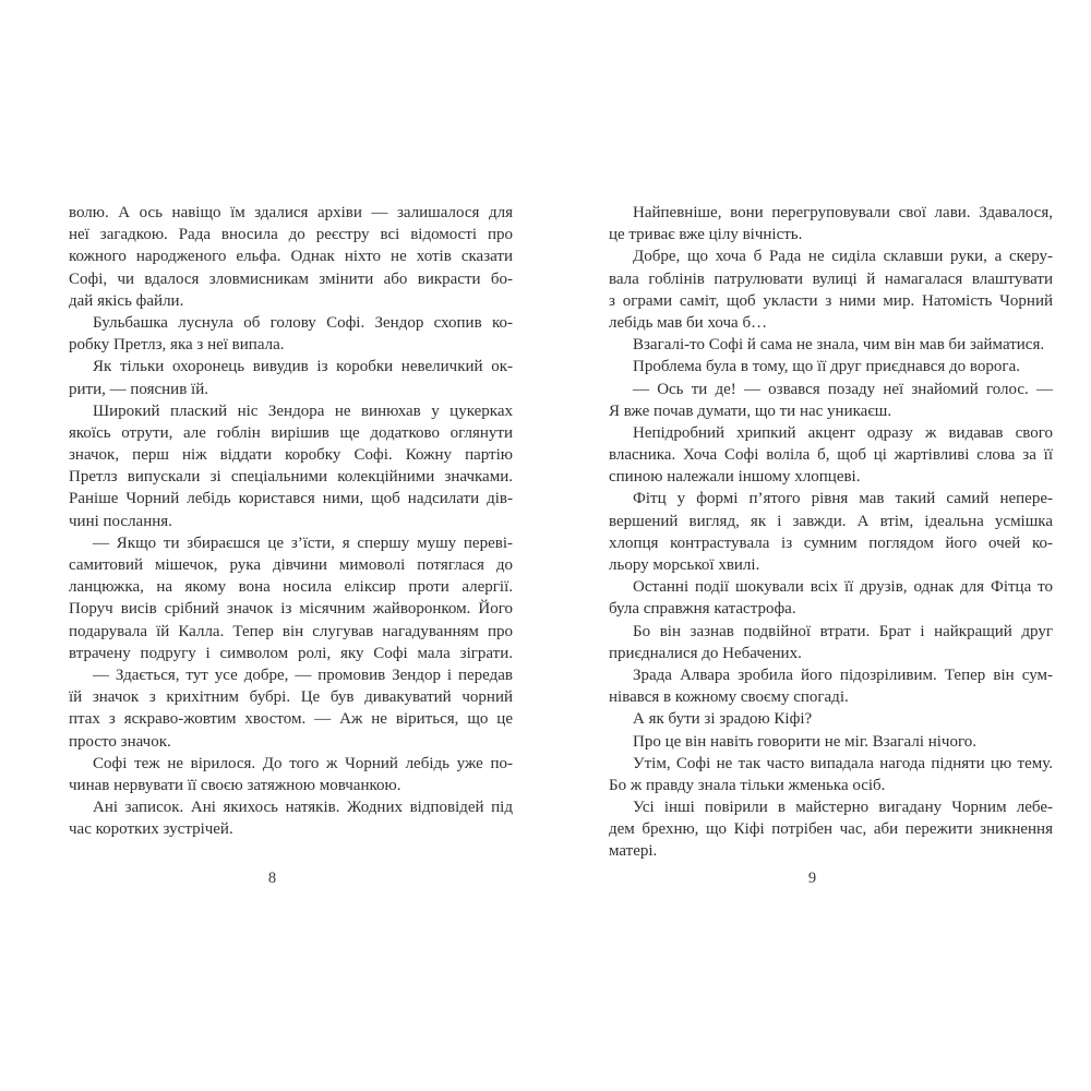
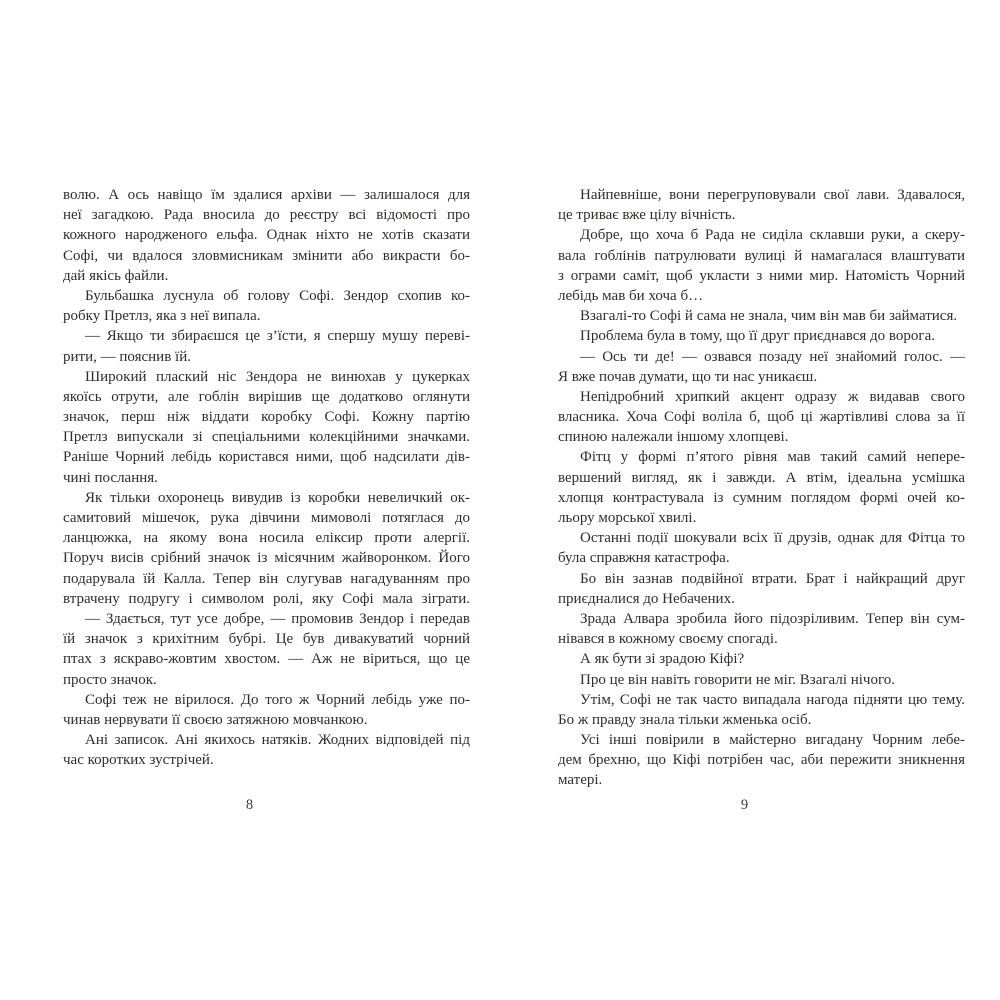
  волю. А ось навіщо їм здалися архіви — залишалося для
  неї загадкою. Рада вносила до реєстру всі відомості про
  кожного народженого ельфа. Однак ніхто не хотів сказати
  Софі, чи вдалося зловмисникам змінити або викрасти бо-
  дай якісь файли.
  Бульбашка луснула об голову Софі. Зендор схопив ко-
  робку Претлз, яка з неї випала.
- Як тільки охоронець вивудив із коробки невеличкий ок-
+ — Якщо ти збираєшся це з’їсти, я спершу мушу переві-
  рити, — пояснив їй.
  Широкий плаский ніс Зендора не винюхав у цукерках
  якоїсь отрути, але гоблін вирішив ще додатково оглянути
  значок, перш ніж віддати коробку Софі. Кожну партію
  Претлз випускали зі спеціальними колекційними значками.
  Раніше Чорний лебідь користався ними, щоб надсилати дів-
  чині послання.
- — Якщо ти збираєшся це з’їсти, я спершу мушу переві-
+ Як тільки охоронець вивудив із коробки невеличкий ок-
  самитовий мішечок, рука дівчини мимоволі потяглася до
  ланцюжка, на якому вона носила еліксир проти алергії.
  Поруч висів срібний значок із місячним жайворонком. Його
  подарувала їй Калла. Тепер він слугував нагадуванням про
  втрачену подругу і символом ролі, яку Софі мала зіграти.
  — Здається, тут усе добре, — промовив Зендор і передав
  їй значок з крихітним бубрі. Це був дивакуватий чорний
  птах з яскраво-жовтим хвостом. — Аж не віриться, що це
  просто значок.
  Софі теж не вірилося. До того ж Чорний лебідь уже по-
  чинав нервувати її своєю затяжною мовчанкою.
  Ані записок. Ані якихось натяків. Жодних відповідей під
  час коротких зустрічей.
  8
  Найпевніше, вони перегруповували свої лави. Здавалося,
  це триває вже цілу вічність.
  Добре, що хоча б Рада не сиділа склавши руки, а скеру-
  вала гоблінів патрулювати вулиці й намагалася влаштувати
  з ограми саміт, щоб укласти з ними мир. Натомість Чорний
  лебідь мав би хоча б…
  Взагалі-то Софі й сама не знала, чим він мав би займатися.
  Проблема була в тому, що її друг приєднався до ворога.
  — Ось ти де! — озвався позаду неї знайомий голос. —
  Я вже почав думати, що ти нас уникаєш.
  Непідробний хрипкий акцент одразу ж видавав свого
  власника. Хоча Софі воліла б, щоб ці жартівливі слова за її
  спиною належали іншому хлопцеві.
  Фітц у формі п’ятого рівня мав такий самий непере-
  вершений вигляд, як і завжди. А втім, ідеальна усмішка
- хлопця контрастувала із сумним поглядом його очей ко-
+ хлопця контрастувала із сумним поглядом формі очей ко-
  льору морської хвилі.
  Останні події шокували всіх її друзів, однак для Фітца то
  була справжня катастрофа.
  Бо він зазнав подвійної втрати. Брат і найкращий друг
  приєдналися до Небачених.
  Зрада Алвара зробила його підозріливим. Тепер він сум-
  нівався в кожному своєму спогаді.
  А як бути зі зрадою Кіфі?
  Про це він навіть говорити не міг. Взагалі нічого.
  Утім, Софі не так часто випадала нагода підняти цю тему.
  Бо ж правду знала тільки жменька осіб.
  Усі інші повірили в майстерно вигадану Чорним лебе-
  дем брехню, що Кіфі потрібен час, аби пережити зникнення
  матері.
  9
